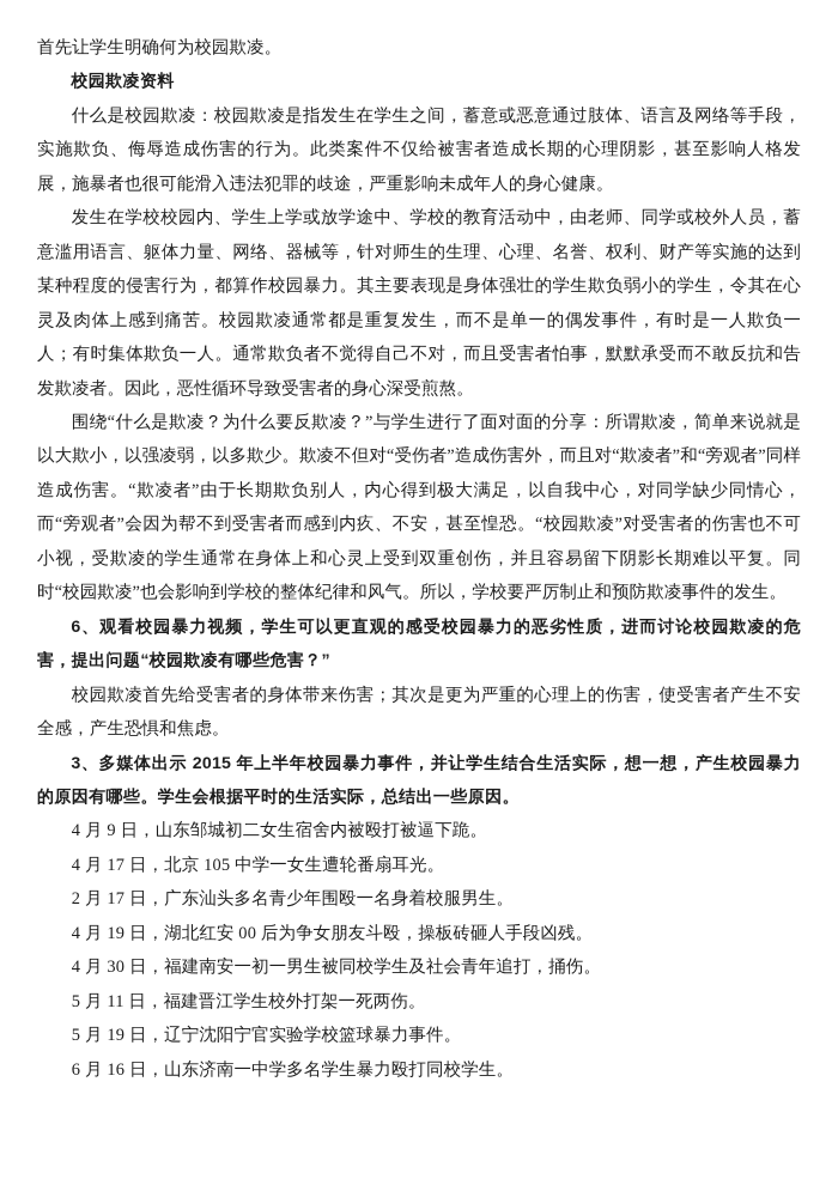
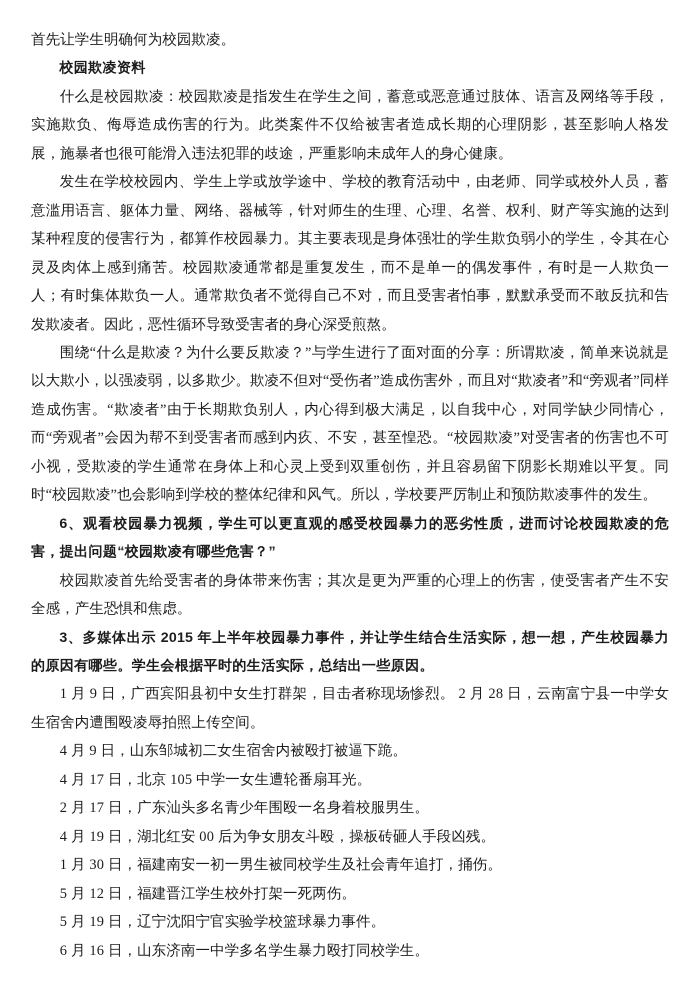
  首先让学生明确何为校园欺凌。
  校园欺凌资料
  什么是校园欺凌：校园欺凌是指发生在学生之间，蓄意或恶意通过肢体、语言及网络等手段，实施欺负、侮辱造成伤害的行为。此类案件不仅给被害者造成长期的心理阴影，甚至影响人格发展，施暴者也很可能滑入违法犯罪的歧途，严重影响未成年人的身心健康。
  发生在学校校园内、学生上学或放学途中、学校的教育活动中，由老师、同学或校外人员，蓄意滥用语言、躯体力量、网络、器械等，针对师生的生理、心理、名誉、权利、财产等实施的达到某种程度的侵害行为，都算作校园暴力。其主要表现是身体强壮的学生欺负弱小的学生，令其在心灵及肉体上感到痛苦。校园欺凌通常都是重复发生，而不是单一的偶发事件，有时是一人欺负一人；有时集体欺负一人。通常欺负者不觉得自己不对，而且受害者怕事，默默承受而不敢反抗和告发欺凌者。因此，恶性循环导致受害者的身心深受煎熬。
  围绕“什么是欺凌？为什么要反欺凌？”与学生进行了面对面的分享：所谓欺凌，简单来说就是以大欺小，以强凌弱，以多欺少。欺凌不但对“受伤者”造成伤害外，而且对“欺凌者”和“旁观者”同样造成伤害。“欺凌者”由于长期欺负别人，内心得到极大满足，以自我中心，对同学缺少同情心，而“旁观者”会因为帮不到受害者而感到内疚、不安，甚至惶恐。“校园欺凌”对受害者的伤害也不可小视，受欺凌的学生通常在身体上和心灵上受到双重创伤，并且容易留下阴影长期难以平复。同时“校园欺凌”也会影响到学校的整体纪律和风气。所以，学校要严厉制止和预防欺凌事件的发生。
  6、观看校园暴力视频，学生可以更直观的感受校园暴力的恶劣性质，进而讨论校园欺凌的危害，提出问题“校园欺凌有哪些危害？”
  校园欺凌首先给受害者的身体带来伤害；其次是更为严重的心理上的伤害，使受害者产生不安全感，产生恐惧和焦虑。
  3、多媒体出示 2015 年上半年校园暴力事件，并让学生结合生活实际，想一想，产生校园暴力的原因有哪些。学生会根据平时的生活实际，总结出一些原因。
+ 1 月 9 日，广西宾阳县初中女生打群架，目击者称现场惨烈。 2 月 28 日，云南富宁县一中学女生宿舍内遭围殴凌辱拍照上传空间。
  4 月 9 日，山东邹城初二女生宿舍内被殴打被逼下跪。
  4 月 17 日，北京 105 中学一女生遭轮番扇耳光。
  2 月 17 日，广东汕头多名青少年围殴一名身着校服男生。
  4 月 19 日，湖北红安 00 后为争女朋友斗殴，操板砖砸人手段凶残。
- 4 月 30 日，福建南安一初一男生被同校学生及社会青年追打，捅伤。
+ 1 月 30 日，福建南安一初一男生被同校学生及社会青年追打，捅伤。
- 5 月 11 日，福建晋江学生校外打架一死两伤。
+ 5 月 12 日，福建晋江学生校外打架一死两伤。
  5 月 19 日，辽宁沈阳宁官实验学校篮球暴力事件。
  6 月 16 日，山东济南一中学多名学生暴力殴打同校学生。
